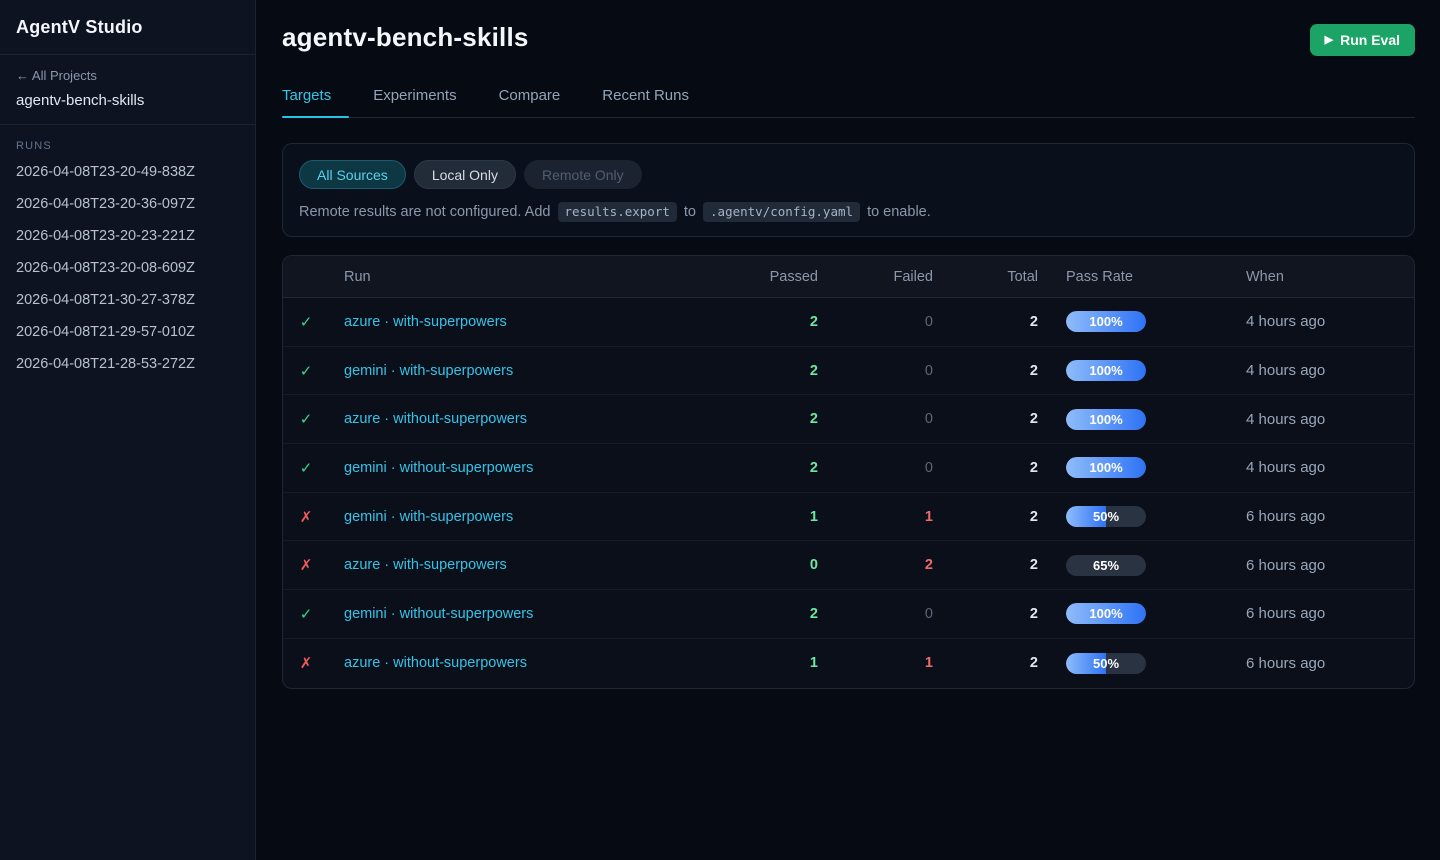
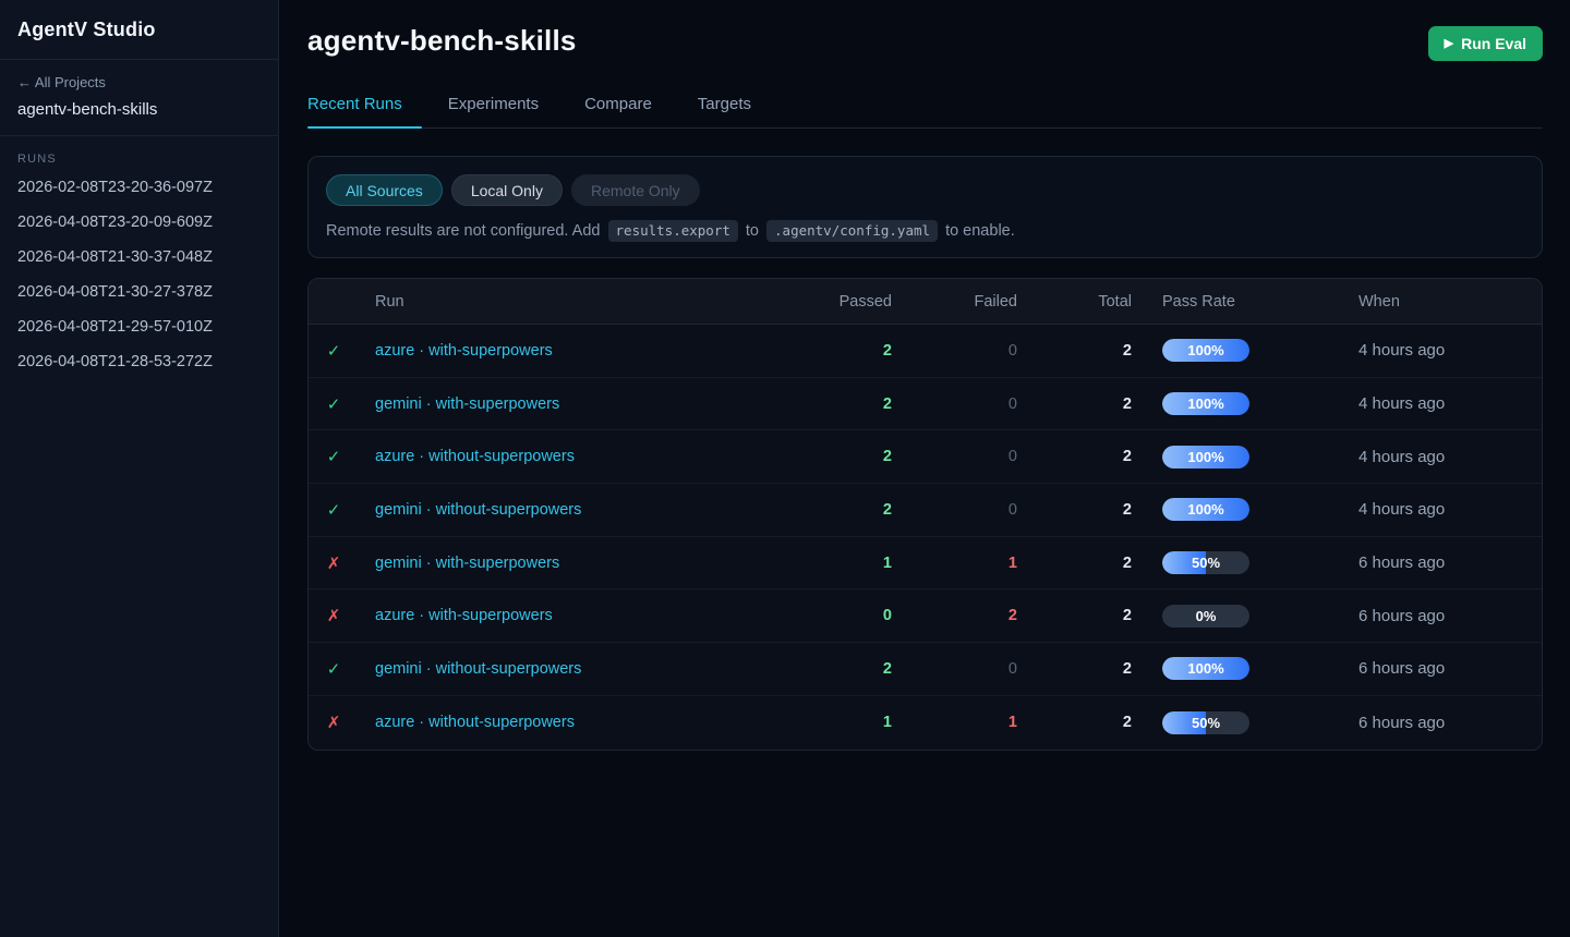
  AgentV Studio
  ← All Projects
  agentv-bench-skills
  RUNS
- 2026-04-08T23-20-49-838Z
- 2026-04-08T23-20-36-097Z
+ 2026-02-08T23-20-36-097Z
- 2026-04-08T23-20-23-221Z
- 2026-04-08T23-20-08-609Z
+ 2026-04-08T23-20-09-609Z
+ 2026-04-08T21-30-37-048Z
  2026-04-08T21-30-27-378Z
  2026-04-08T21-29-57-010Z
  2026-04-08T21-28-53-272Z
  agentv-bench-skills
  ▶
  Run Eval
- Targets
+ Recent Runs
  Experiments
  Compare
- Recent Runs
+ Targets
  All Sources
  Local Only
  Remote Only
  Remote results are not configured. Add results.export to .agentv/config.yaml to enable.
  Run
  Passed
  Failed
  Total
  Pass Rate
  When
  ✓
  azure · with-superpowers
  2
  0
  2
  100%
  4 hours ago
  ✓
  gemini · with-superpowers
  2
  0
  2
  100%
  4 hours ago
  ✓
  azure · without-superpowers
  2
  0
  2
  100%
  4 hours ago
  ✓
  gemini · without-superpowers
  2
  0
  2
  100%
  4 hours ago
  ✗
  gemini · with-superpowers
  1
  1
  2
  50%
  6 hours ago
  ✗
  azure · with-superpowers
  0
  2
  2
- 65%
+ 0%
  6 hours ago
  ✓
  gemini · without-superpowers
  2
  0
  2
  100%
  6 hours ago
  ✗
  azure · without-superpowers
  1
  1
  2
  50%
  6 hours ago
